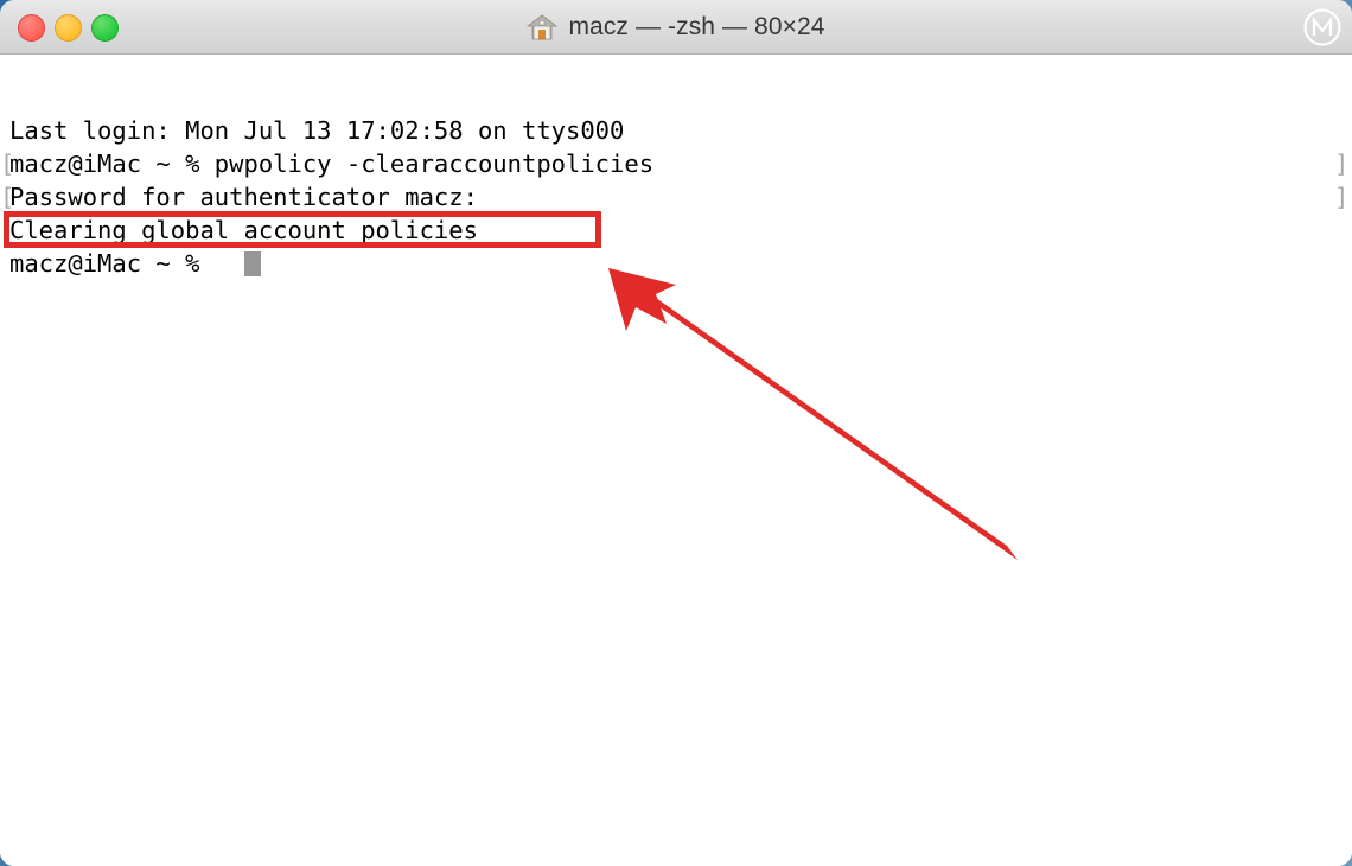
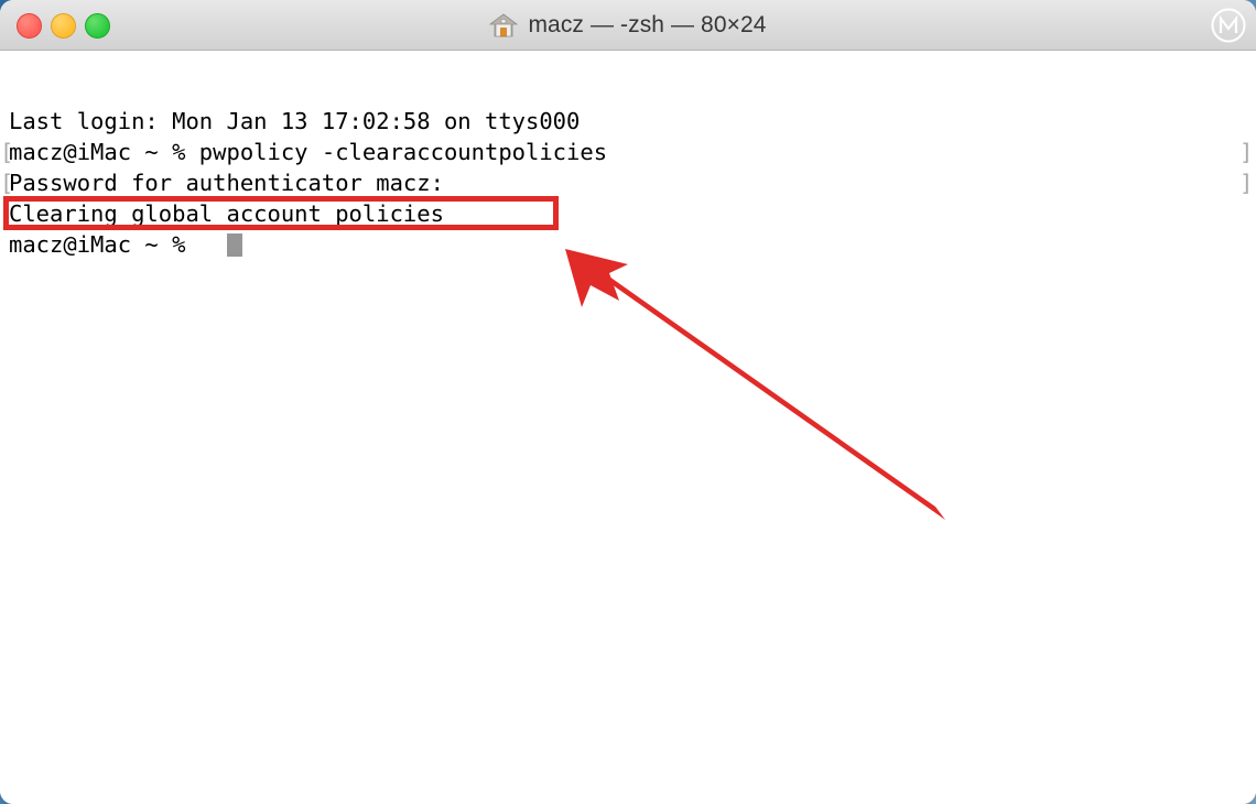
  macz — -zsh — 80×24
  [
  [
  ]
  ]
- Last login: Mon Jul 13 17:02:58 on ttys000
+ Last login: Mon Jan 13 17:02:58 on ttys000
  macz@iMac ~ % pwpolicy -clearaccountpolicies
  Password for authenticator macz:
  Clearing global account policies
  macz@iMac ~ %
